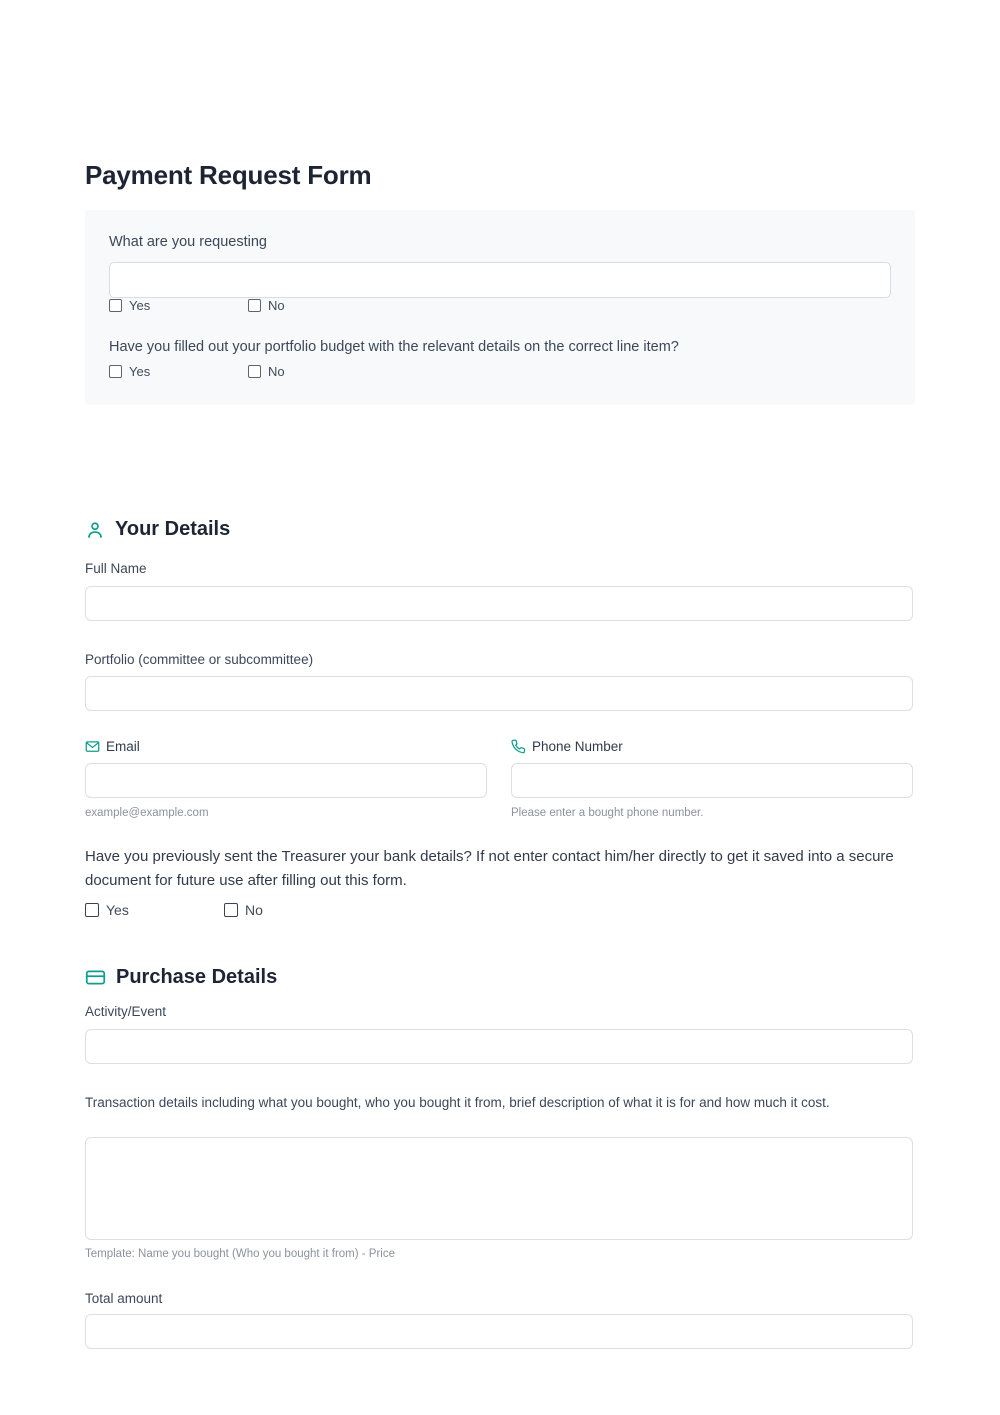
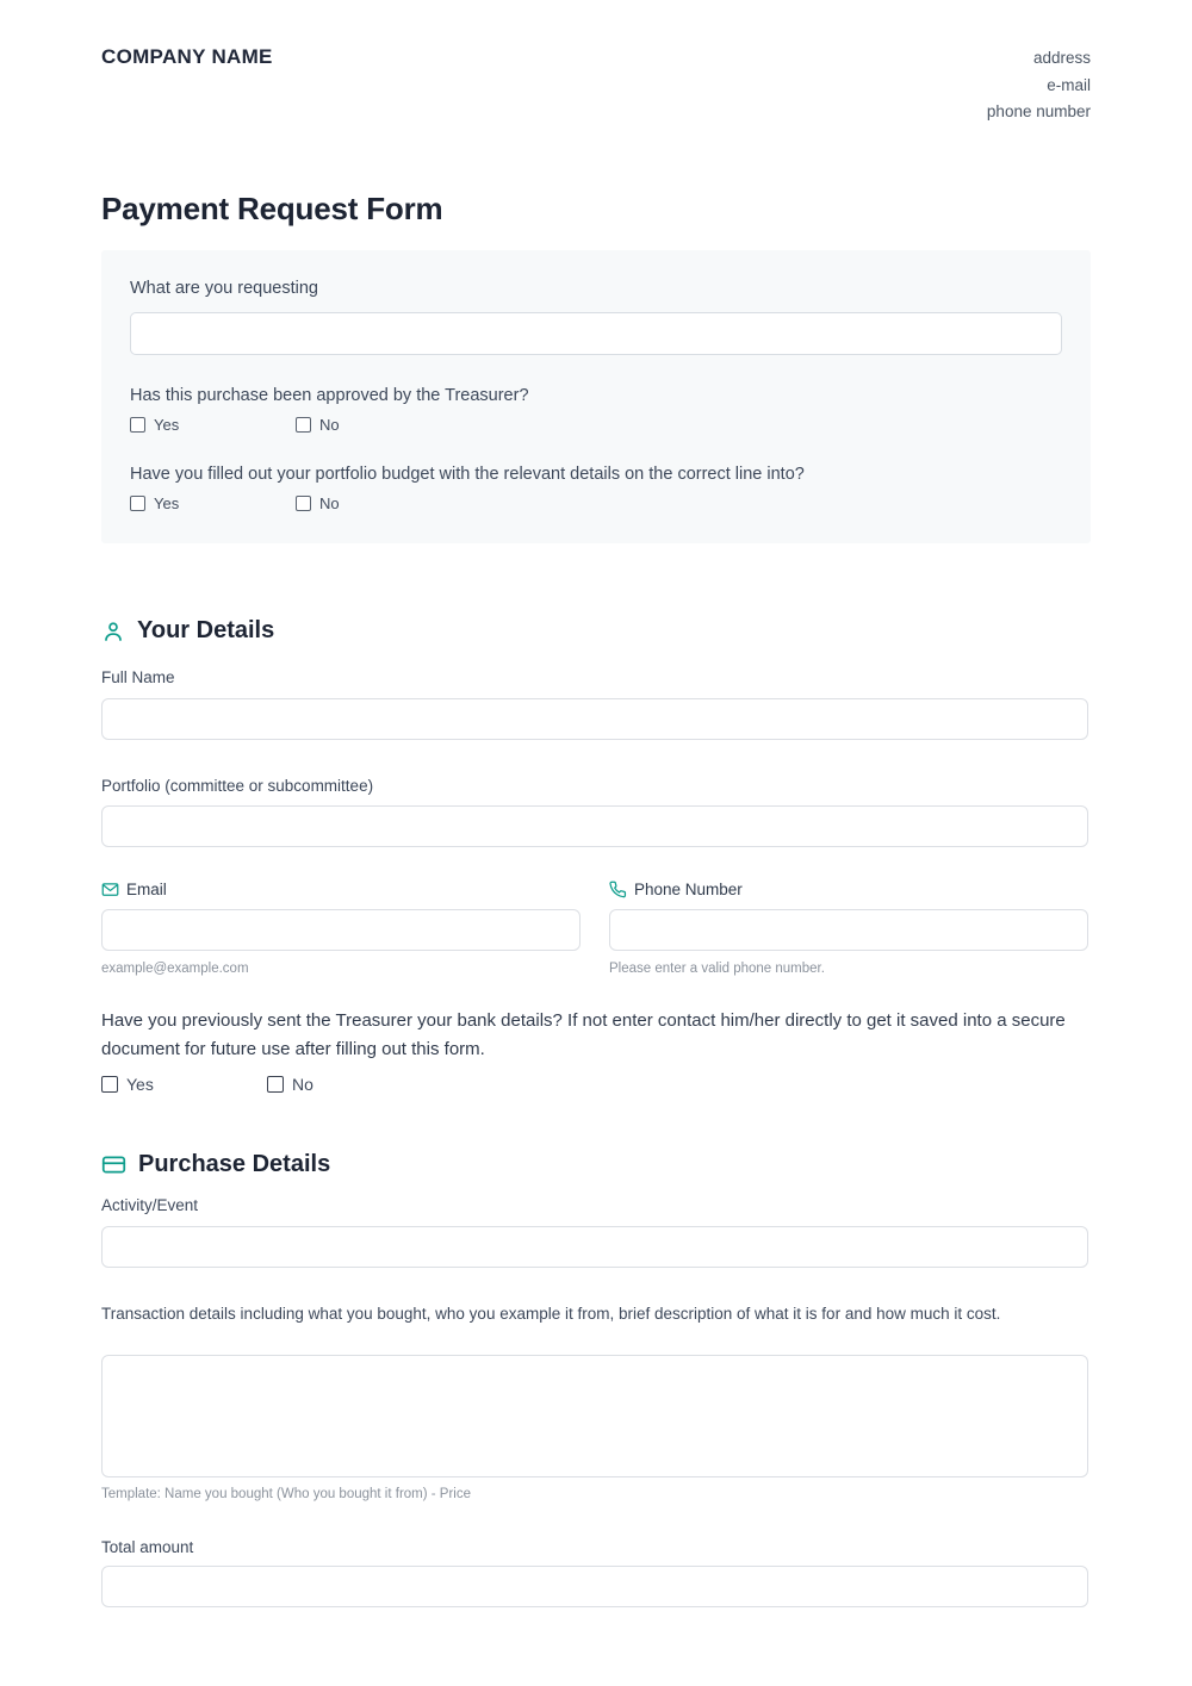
+ COMPANY NAME
+ address
+ e-mail
+ phone number
  Payment Request Form
  What are you requesting
+ Has this purchase been approved by the Treasurer?
  Yes
  No
- Have you filled out your portfolio budget with the relevant details on the correct line item?
+ Have you filled out your portfolio budget with the relevant details on the correct line into?
  Yes
  No
  Your Details
  Full Name
  Portfolio (committee or subcommittee)
  Email
  example@example.com
  Phone Number
- Please enter a bought phone number.
+ Please enter a valid phone number.
  Have you previously sent the Treasurer your bank details? If not enter contact him/her directly to get it saved into a secure document for future use after filling out this form.
  Yes
  No
  Purchase Details
  Activity/Event
- Transaction details including what you bought, who you bought it from, brief description of what it is for and how much it cost.
+ Transaction details including what you bought, who you example it from, brief description of what it is for and how much it cost.
  Template: Name you bought (Who you bought it from) - Price
  Total amount
